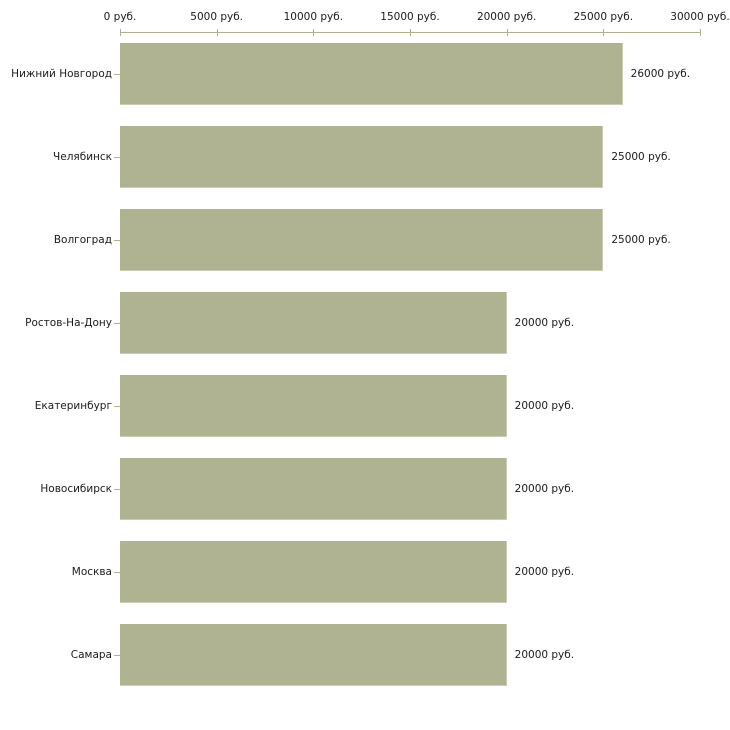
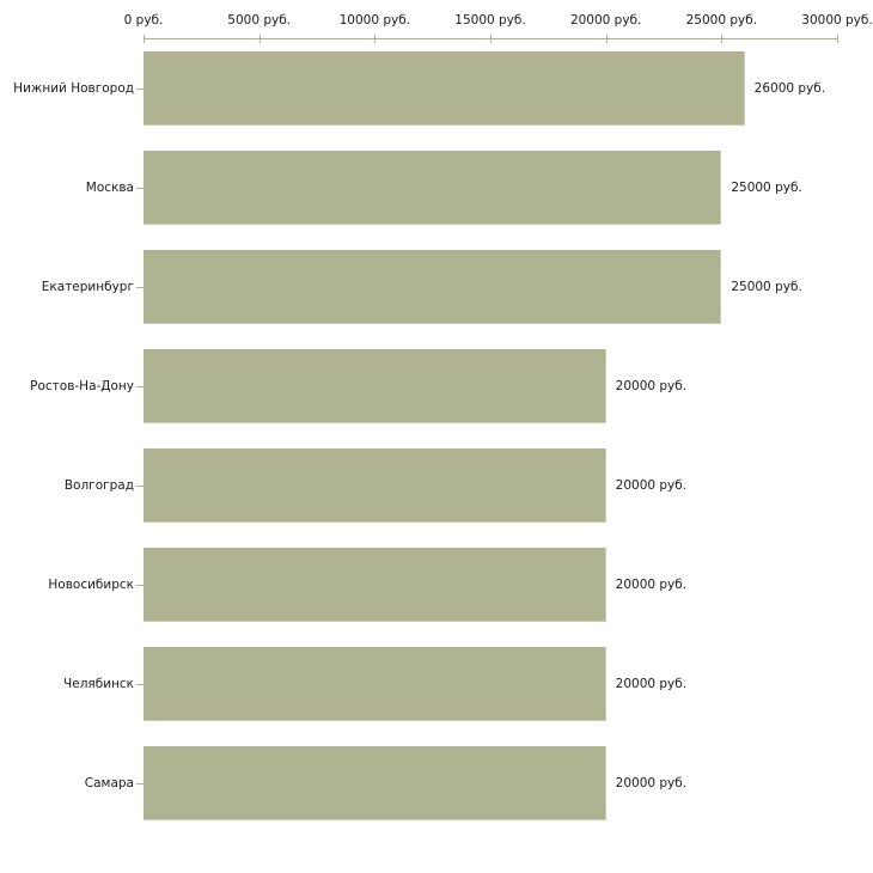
  0 руб.
  5000 руб.
  10000 руб.
  15000 руб.
  20000 руб.
  25000 руб.
  30000 руб.
  Нижний Новгород
- Челябинск
+ Москва
- Волгоград
+ Екатеринбург
  Ростов-На-Дону
- Екатеринбург
+ Волгоград
  Новосибирск
- Москва
+ Челябинск
  Самара
  26000 руб.
  25000 руб.
  25000 руб.
  20000 руб.
  20000 руб.
  20000 руб.
  20000 руб.
  20000 руб.
